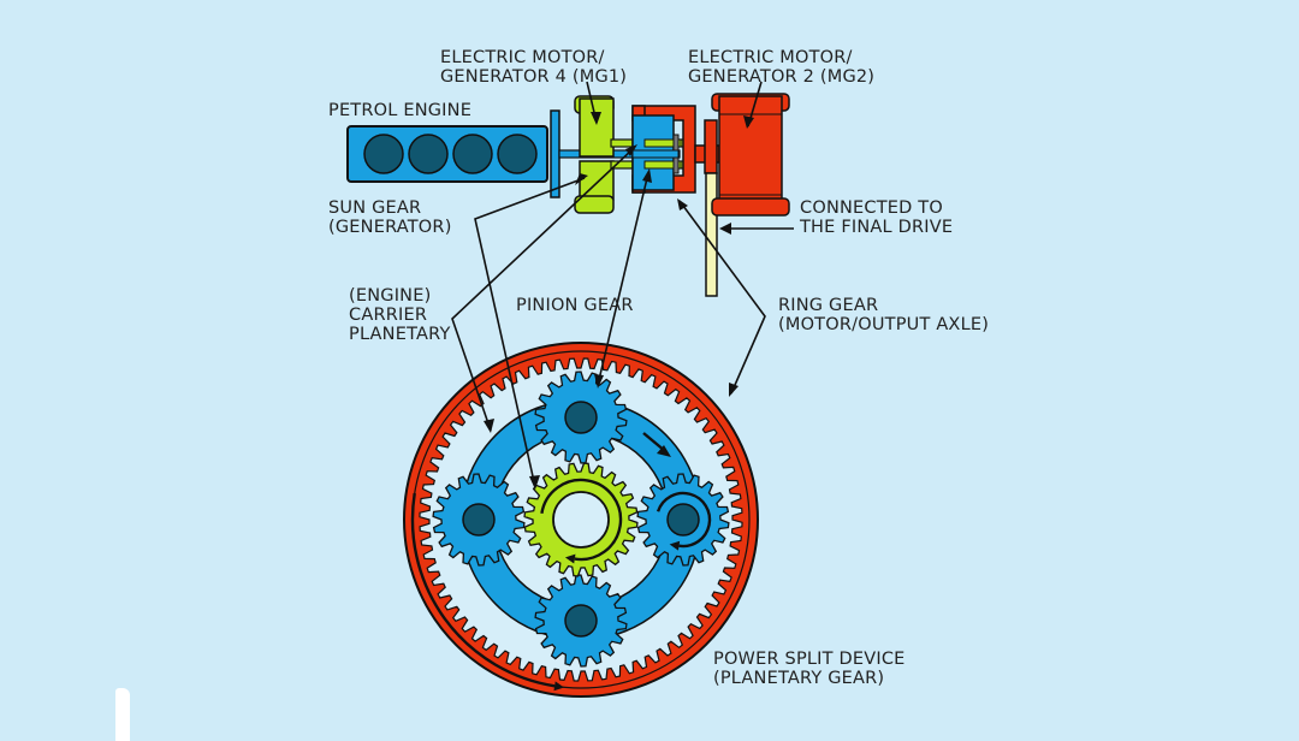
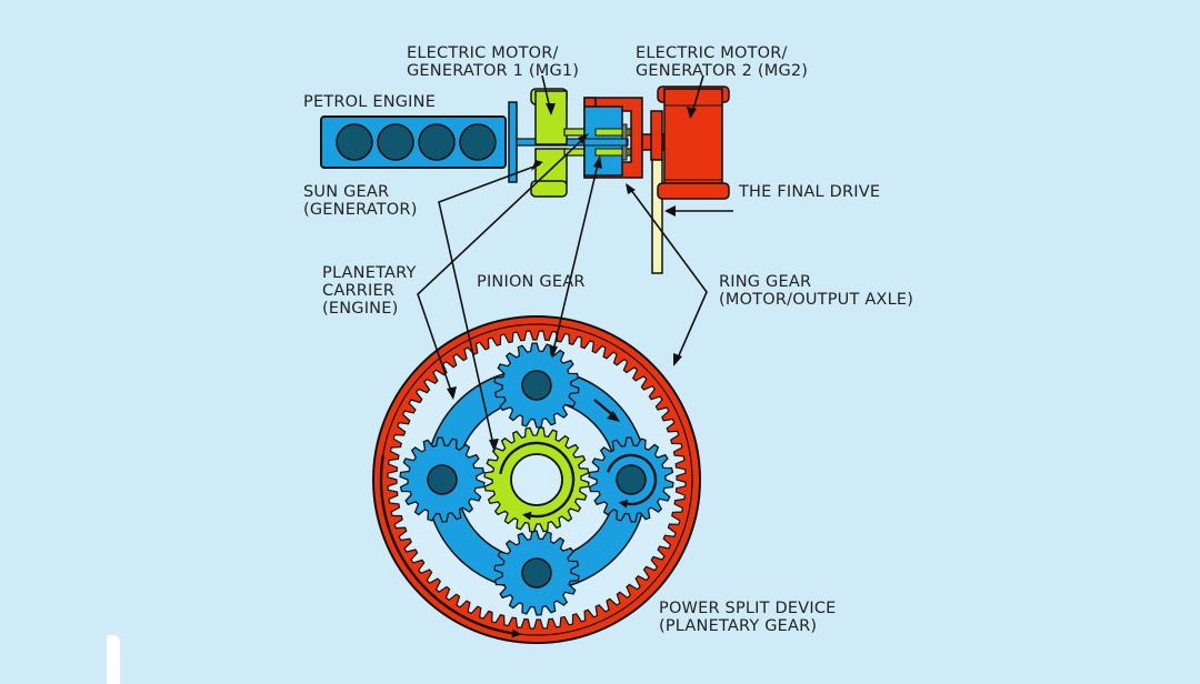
  ELECTRIC MOTOR/
- GENERATOR 4 (MG1)
+ GENERATOR 1 (MG1)
  ELECTRIC MOTOR/
  GENERATOR 2 (MG2)
  PETROL ENGINE
  SUN GEAR
  (GENERATOR)
- CONNECTED TO
  THE FINAL DRIVE
- (ENGINE)
+ PLANETARY
  CARRIER
- PLANETARY
+ (ENGINE)
  PINION GEAR
  RING GEAR
  (MOTOR/OUTPUT AXLE)
  POWER SPLIT DEVICE
  (PLANETARY GEAR)
